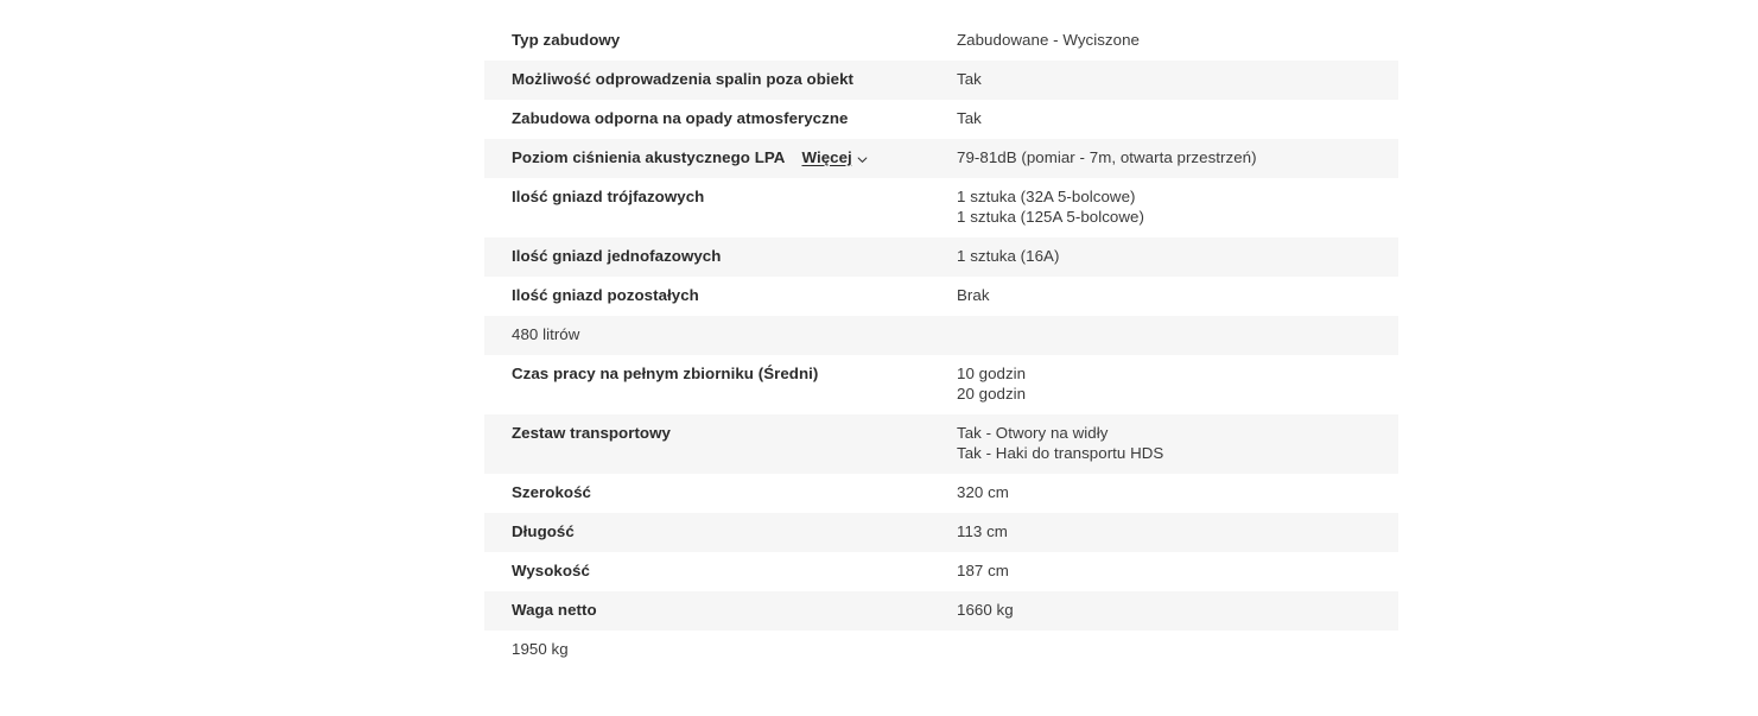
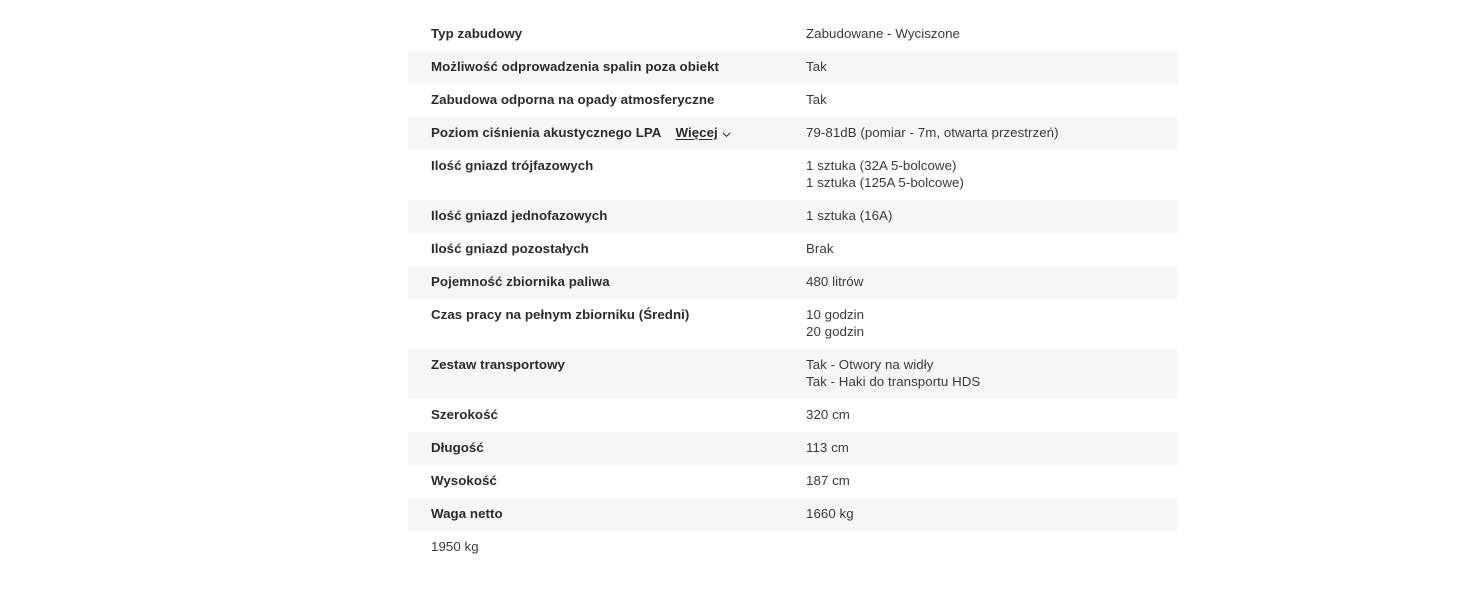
  Typ zabudowy
  Zabudowane - Wyciszone
  Możliwość odprowadzenia spalin poza obiekt
  Tak
  Zabudowa odporna na opady atmosferyczne
  Tak
  Poziom ciśnienia akustycznego LPA
  Więcej
  79-81dB (pomiar - 7m, otwarta przestrzeń)
  Ilość gniazd trójfazowych
  1 sztuka (32A 5-bolcowe)
  1 sztuka (125A 5-bolcowe)
  Ilość gniazd jednofazowych
  1 sztuka (16A)
  Ilość gniazd pozostałych
  Brak
+ Pojemność zbiornika paliwa
  480 litrów
  Czas pracy na pełnym zbiorniku (Średni)
  10 godzin
  20 godzin
  Zestaw transportowy
  Tak - Otwory na widły
  Tak - Haki do transportu HDS
  Szerokość
  320 cm
  Długość
  113 cm
  Wysokość
  187 cm
  Waga netto
  1660 kg
  1950 kg
